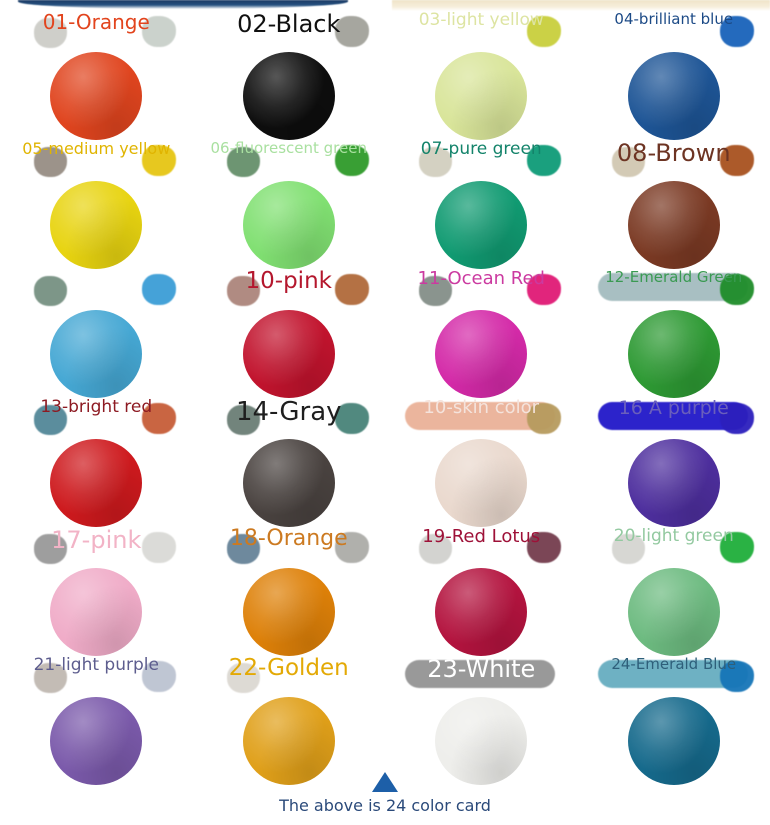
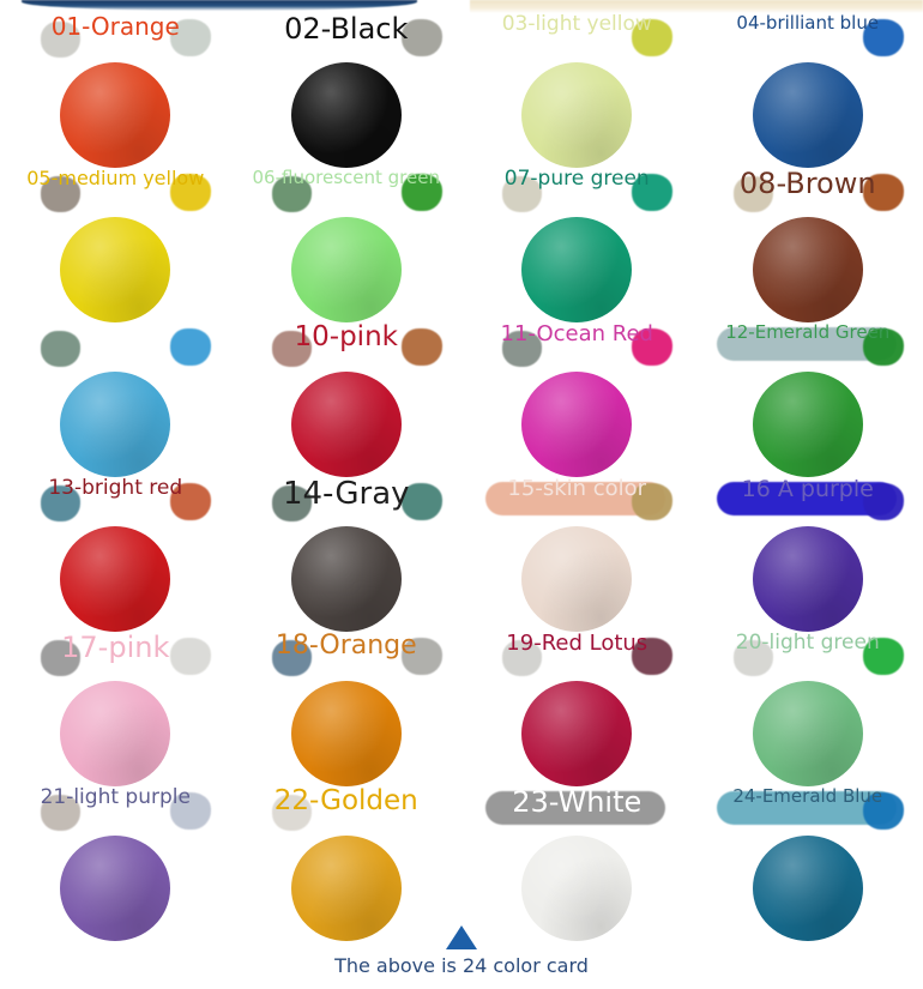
  01-Orange
  02-Black
  03-light yellow
  04-brilliant blue
  05-medium yellow
  06-fluorescent green
  07-pure green
  08-Brown
  10-pink
  11-Ocean Red
  12-Emerald Green
  13-bright red
  14-Gray
- 10-skin color
+ 15-skin color
  16 A purple
  17-pink
  18-Orange
  19-Red Lotus
  20-light green
  21-light purple
  22-Golden
  23-White
  24-Emerald Blue
  The above is 24 color card
